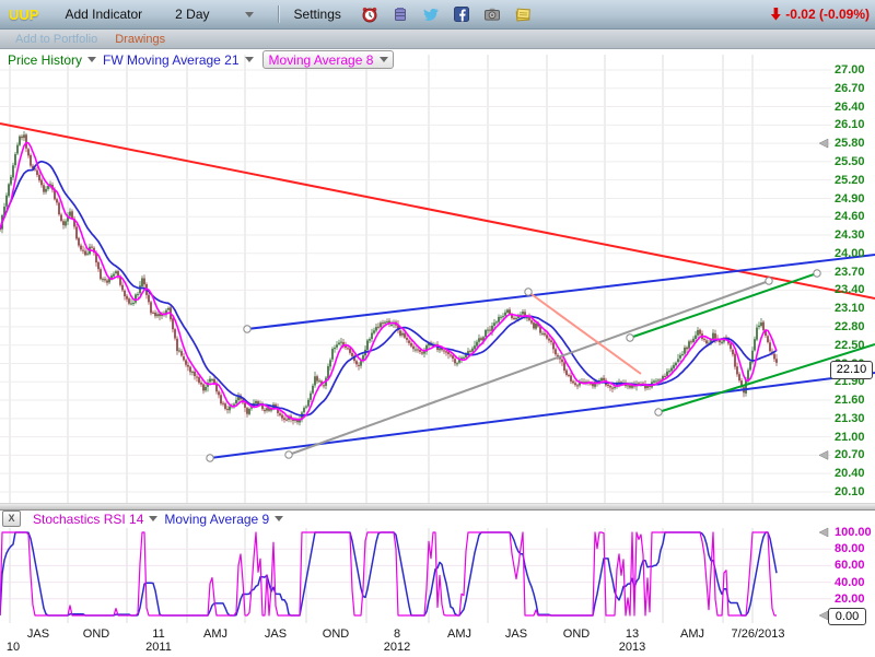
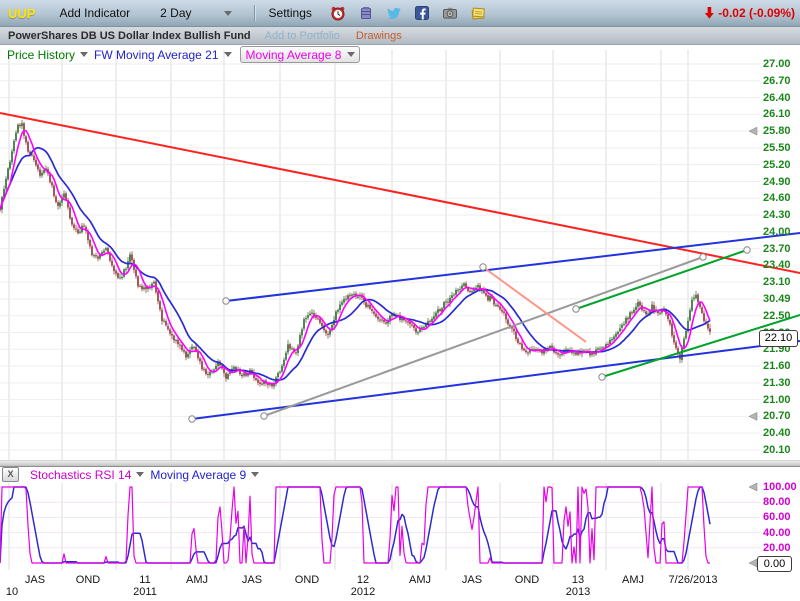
  UUP
  Add Indicator
  2 Day
  Settings
  -0.02 (-0.09%)
+ PowerShares DB US Dollar Index Bullish Fund
  Add to Portfolio
  Drawings
  Price History
  FW Moving Average 21
  Moving Average 8
  X
  Stochastics RSI 14
  Moving Average 9
  27.00
  26.70
  26.40
  26.10
  25.80
  25.50
  25.20
  24.90
  24.60
  24.30
  24.00
  23.70
  23.40
  23.10
- 22.80
+ 30.49
  22.50
  21.90
  21.60
  21.30
  21.00
  20.70
  20.40
  20.10
  100.00
  80.00
  60.00
  40.00
  20.00
  JAS
  OND
  11
  AMJ
  JAS
  OND
- 8
+ 12
  AMJ
  JAS
  OND
  13
  AMJ
  10
  2011
  2012
  2013
  7/26/2013
  22.10
  0.00
